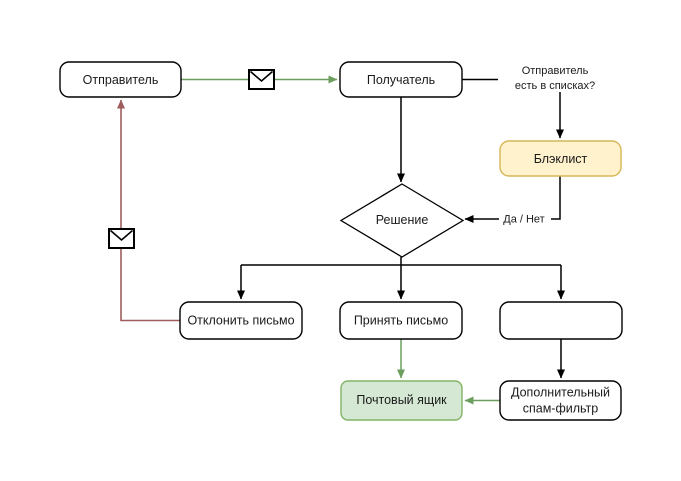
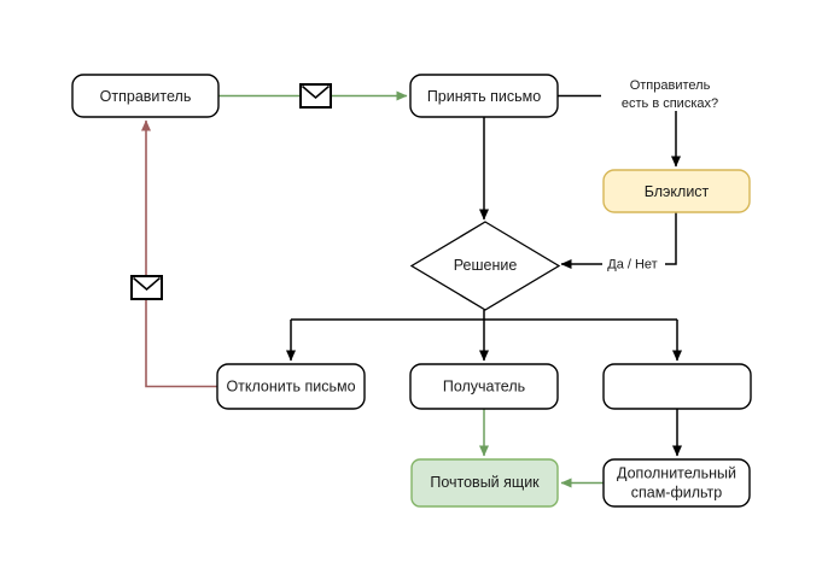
  Отправитель
- Получатель
+ Принять письмо
  Блэклист
  Решение
  Отклонить письмо
- Принять письмо
+ Получатель
  Почтовый ящик
  Дополнительный
  спам-фильтр
  Отправитель
  есть в списках?
  Да / Нет
